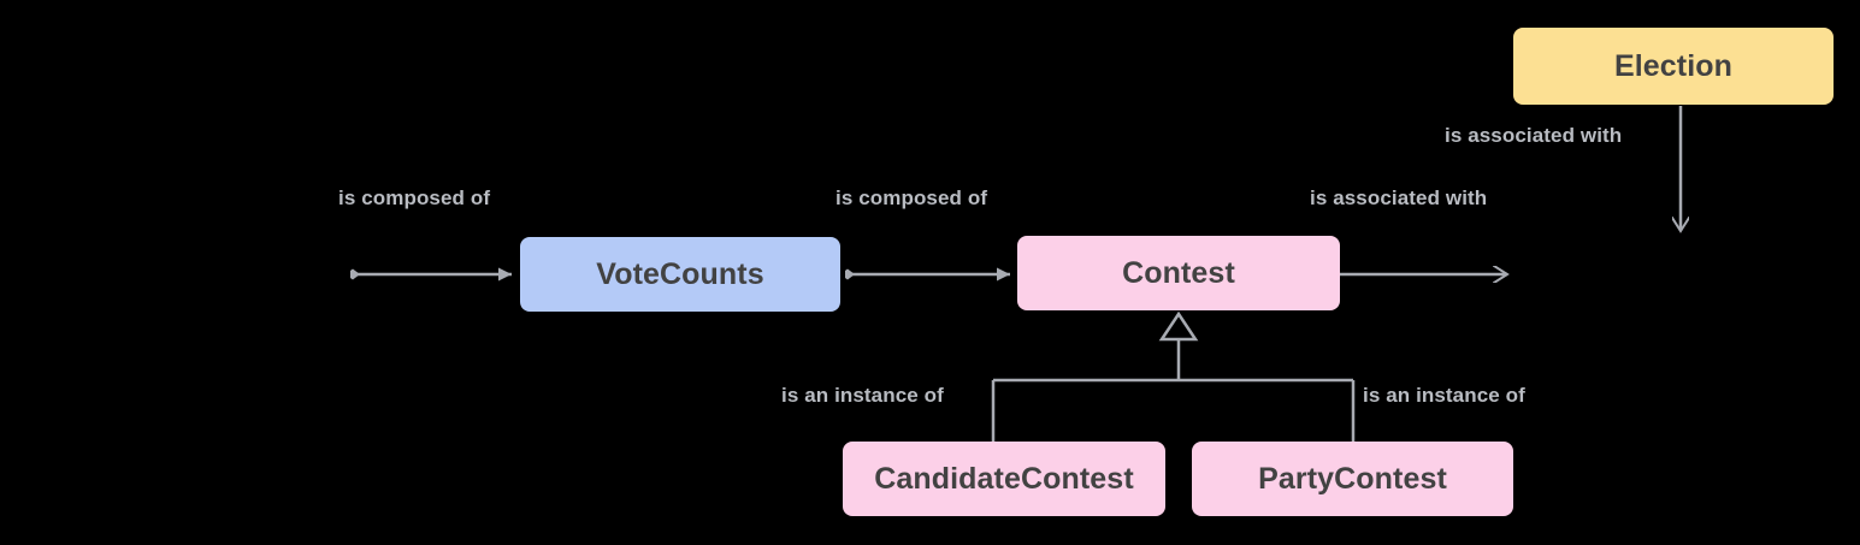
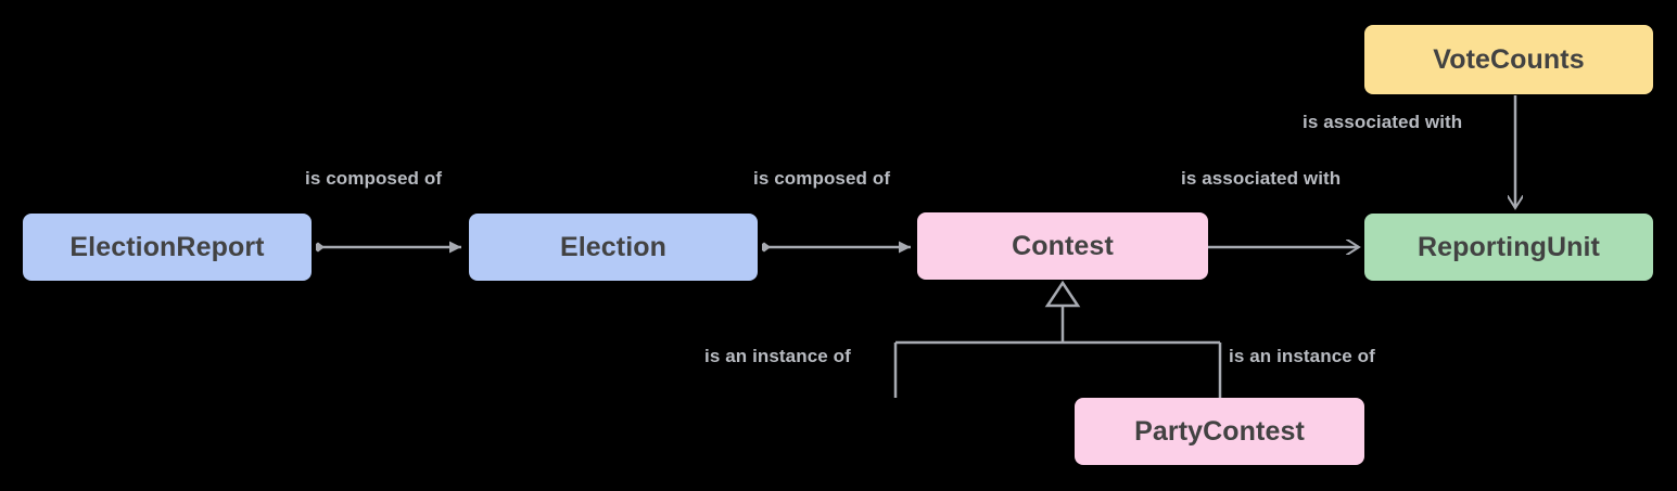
+ ElectionReport
- VoteCounts
+ Election
  Contest
+ ReportingUnit
- Election
+ VoteCounts
- CandidateContest
  PartyContest
  is composed of
  is composed of
  is associated with
  is associated with
  is an instance of
  is an instance of
